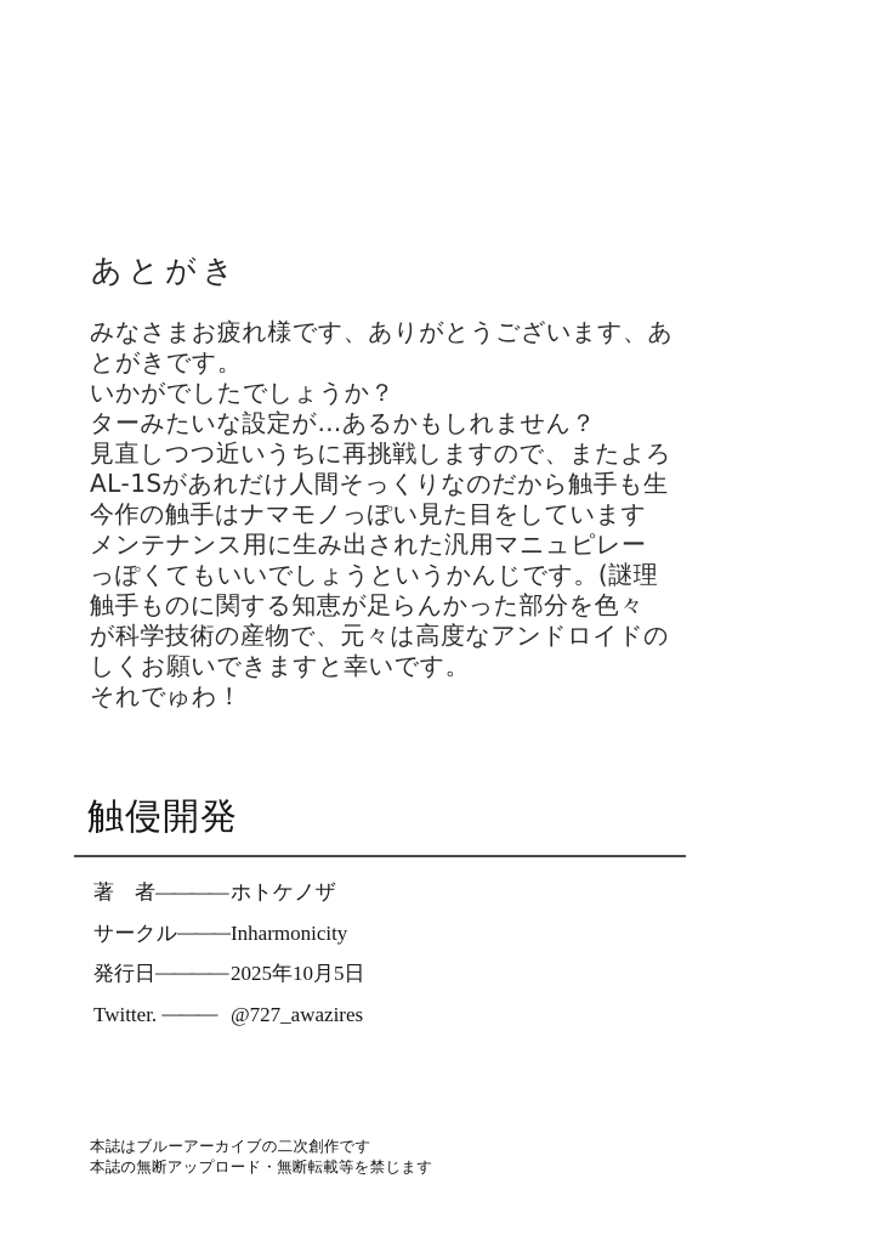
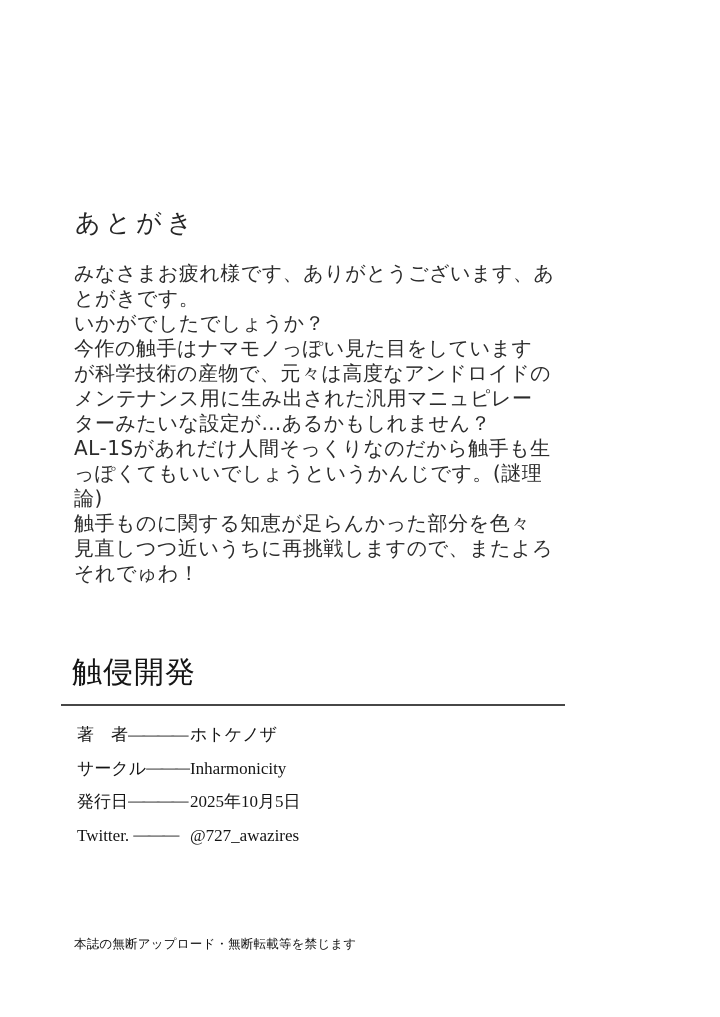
  あとがき
  みなさまお疲れ様です、ありがとうございます、あ
  とがきです。
  いかがでしたでしょうか？
- ターみたいな設定が…あるかもしれません？
+ 今作の触手はナマモノっぽい見た目をしています
- 見直しつつ近いうちに再挑戦しますので、またよろ
+ が科学技術の産物で、元々は高度なアンドロイドの
- AL-1Sがあれだけ人間そっくりなのだから触手も生
+ メンテナンス用に生み出された汎用マニュピレー
- 今作の触手はナマモノっぽい見た目をしています
+ ターみたいな設定が…あるかもしれません？
- メンテナンス用に生み出された汎用マニュピレー
+ AL-1Sがあれだけ人間そっくりなのだから触手も生
  っぽくてもいいでしょうというかんじです。(謎理
+ 論)
  触手ものに関する知恵が足らんかった部分を色々
- が科学技術の産物で、元々は高度なアンドロイドの
+ 見直しつつ近いうちに再挑戦しますので、またよろ
- しくお願いできますと幸いです。
  それでゅわ！
  触侵開発
  著 者
  ————
  ホトケノザ
  サークル
  ———
  Inharmonicity
  発行日
  ————
  2025年10月5日
  Twitter.
  ———
  @727_awazires
- 本誌はブルーアーカイブの二次創作です
  本誌の無断アップロード・無断転載等を禁じます
